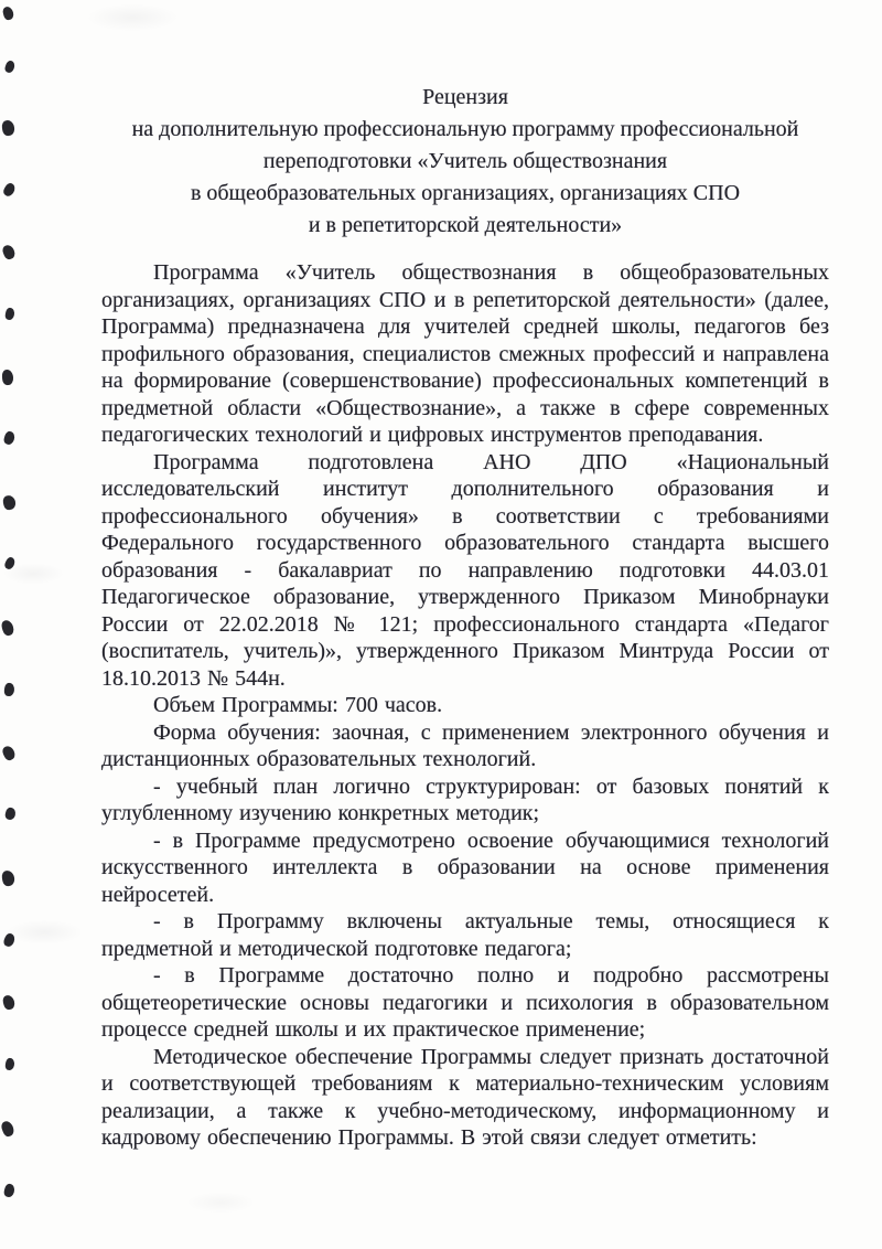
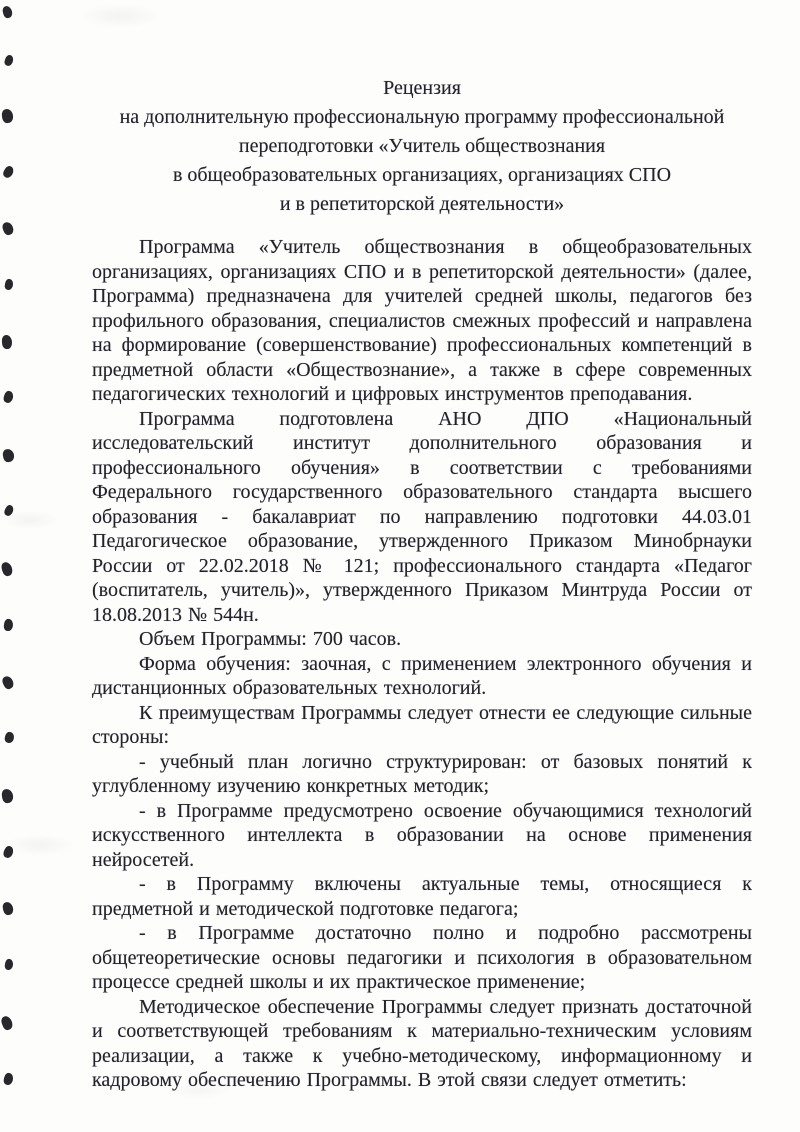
  Рецензия
  на дополнительную профессиональную программу профессиональной
  переподготовки «Учитель обществознания
  в общеобразовательных организациях, организациях СПО
  и в репетиторской деятельности»
  Программа «Учитель обществознания в общеобразовательных организациях, организациях СПО и в репетиторской деятельности» (далее, Программа) предназначена для учителей средней школы, педагогов без профильного образования, специалистов смежных профессий и направлена на формирование (совершенствование) профессиональных компетенций в предметной области «Обществознание», а также в сфере современных педагогических технологий и цифровых инструментов преподавания.
- Программа подготовлена АНО ДПО «Национальный исследовательский институт дополнительного образования и профессионального обучения» в соответствии с требованиями Федерального государственного образовательного стандарта высшего образования - бакалавриат по направлению подготовки 44.03.01 Педагогическое образование, утвержденного Приказом Минобрнауки России от 22.02.2018 № 121; профессионального стандарта «Педагог (воспитатель, учитель)», утвержденного Приказом Минтруда России от 18.10.2013 № 544н.
+ Программа подготовлена АНО ДПО «Национальный исследовательский институт дополнительного образования и профессионального обучения» в соответствии с требованиями Федерального государственного образовательного стандарта высшего образования - бакалавриат по направлению подготовки 44.03.01 Педагогическое образование, утвержденного Приказом Минобрнауки России от 22.02.2018 № 121; профессионального стандарта «Педагог (воспитатель, учитель)», утвержденного Приказом Минтруда России от 18.08.2013 № 544н.
  Объем Программы: 700 часов.
  Форма обучения: заочная, с применением электронного обучения и дистанционных образовательных технологий.
+ К преимуществам Программы следует отнести ее следующие сильные стороны:
  - учебный план логично структурирован: от базовых понятий к углубленному изучению конкретных методик;
  - в Программе предусмотрено освоение обучающимися технологий искусственного интеллекта в образовании на основе применения нейросетей.
  - в Программу включены актуальные темы, относящиеся к предметной и методической подготовке педагога;
  - в Программе достаточно полно и подробно рассмотрены общетеоретические основы педагогики и психология в образовательном процессе средней школы и их практическое применение;
  Методическое обеспечение Программы следует признать достаточной и соответствующей требованиям к материально-техническим условиям реализации, а также к учебно-методическому, информационному и кадровому обеспечению Программы. В этой связи следует отметить:
